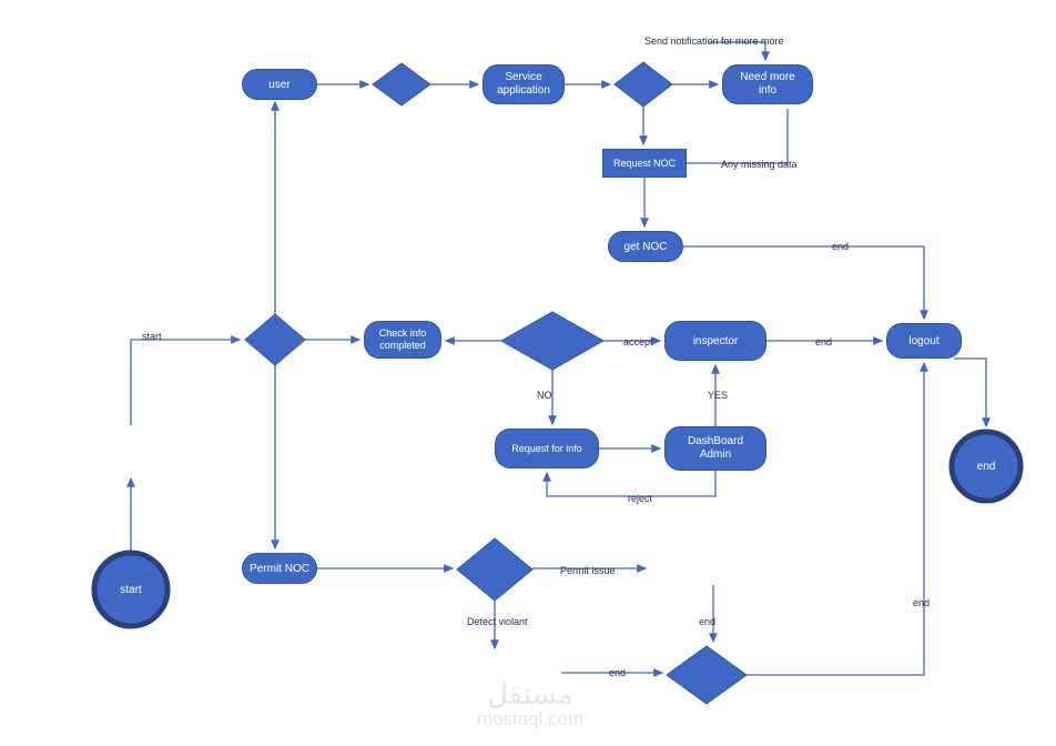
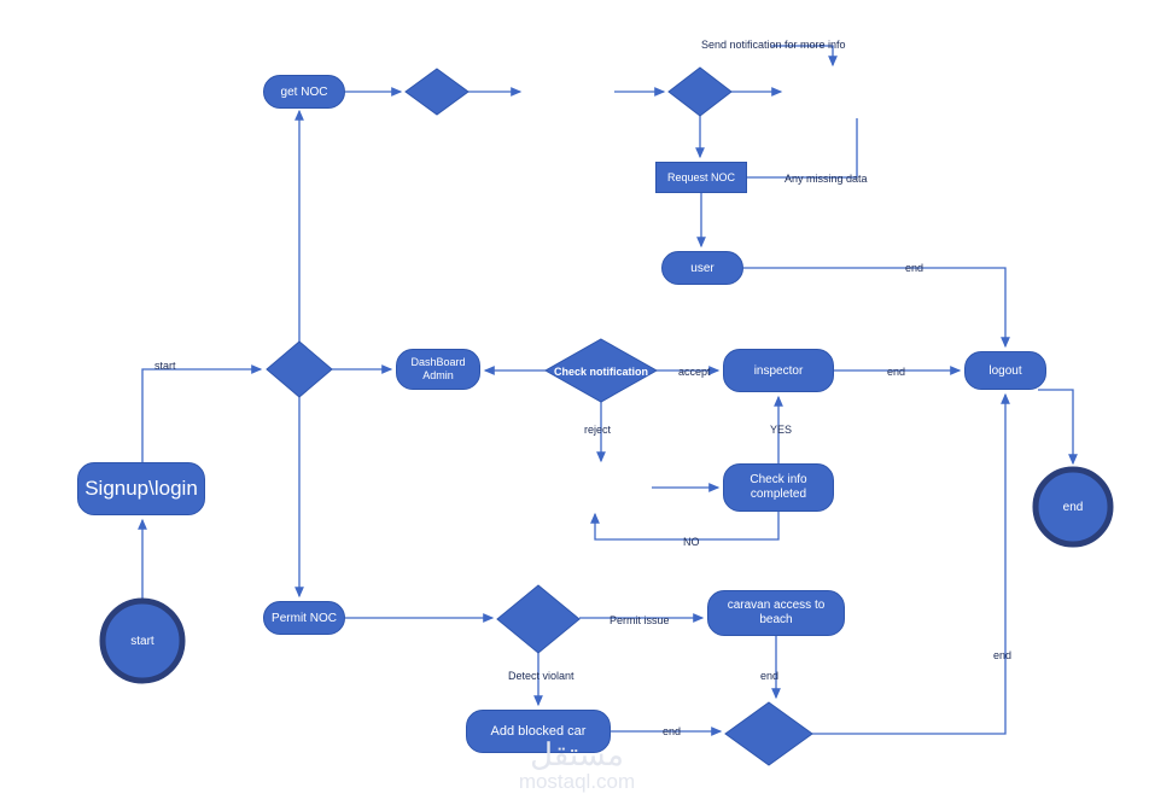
- user
+ get NOC
- Service application
- Need more info
  Request NOC
- get NOC
+ user
- Check info completed
+ DashBoard Admin
+ Check notification
  inspector
  logout
- Request for info
- DashBoard Admin
+ Check info completed
  Permit NOC
+ caravan access to beach
+ Add blocked car
+ Signup\login
  start
  end
  start
- Send notification for more more
+ Send notification for more info
  Any missing data
  end
  accept
  end
- NO
+ reject
  YES
- reject
+ NO
  Permit issue
  Detect violant
  end
  end
  end
  مستقل
  mostaql.com
